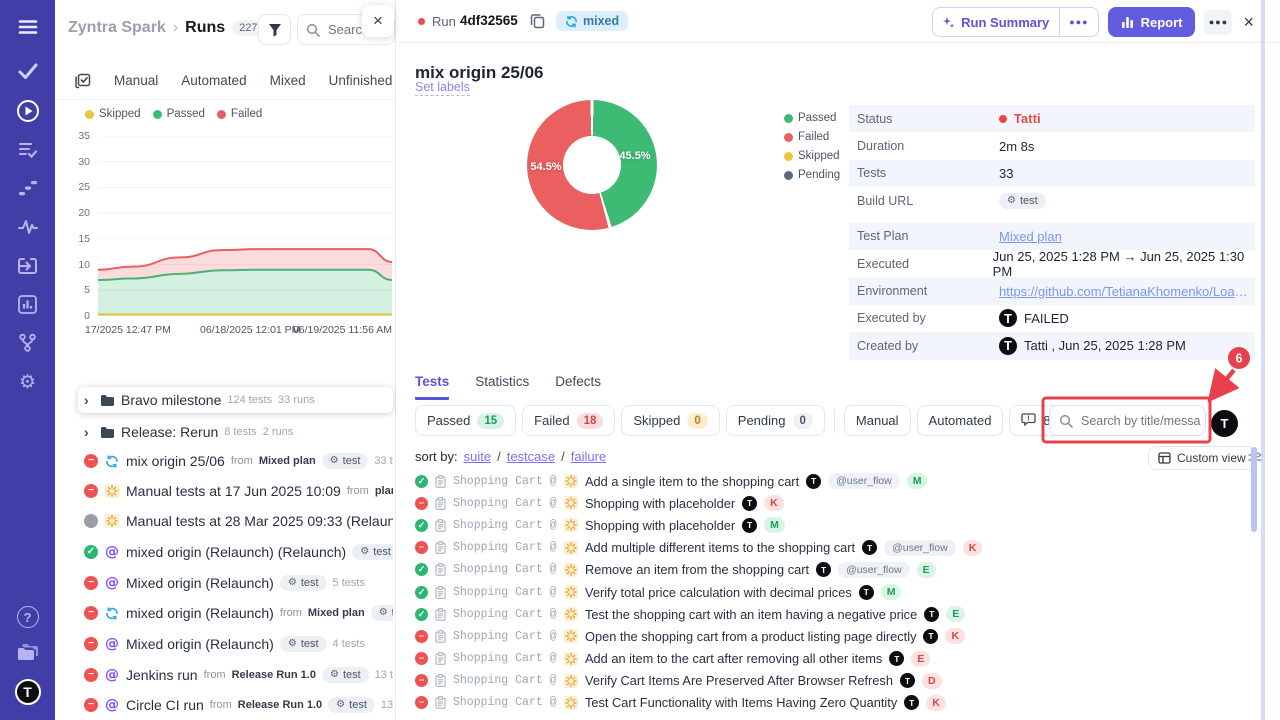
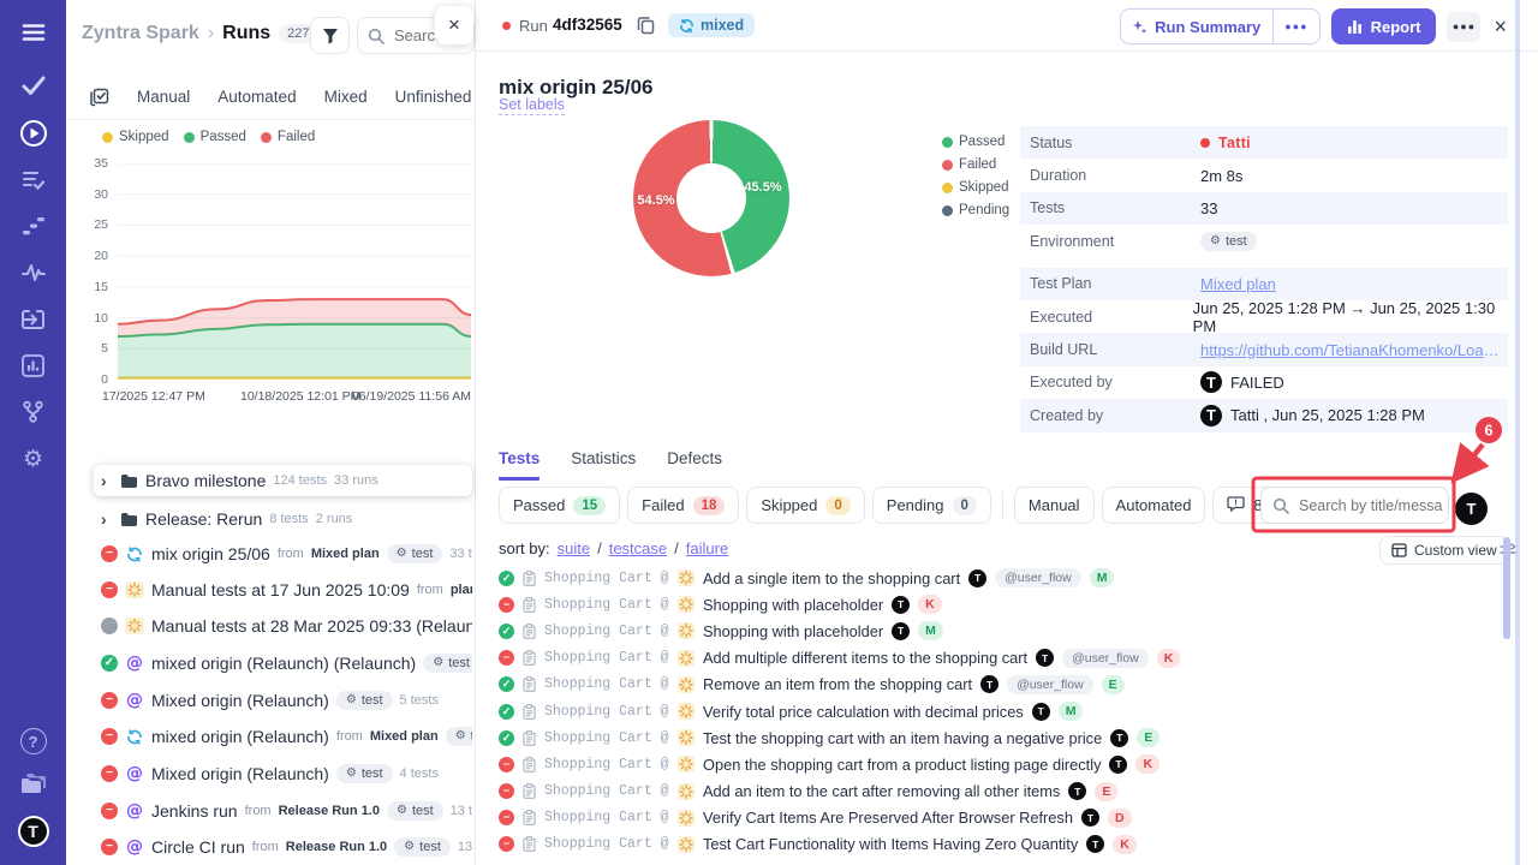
  ⚙
  ?
  T
  Zyntra Spark
  ›
  Runs
  227
  ×
  Manual
  Automated
  Mixed
  Unfinished
  Skipped
  Passed
  Failed
  0
  5
  10
  15
  20
  25
  30
  35
  17/2025 12:47 PM
- 06/18/2025 12:01 PM
+ 10/18/2025 12:01 PM
  06/19/2025 11:56 AM
  ›
  Bravo milestone
  124 tests
  33 runs
  ›
  Release: Rerun
  8 tests
  2 runs
  −
  mix origin 25/06
  from
  Mixed plan
  ⚙
  test
  −
  Manual tests at 17 Jun 2025 10:09
  from
  Manual tests at 28 Mar 2025 09:33 (Relaun
  ✓
  @
  mixed origin (Relaunch) (Relaunch)
  ⚙
  test
  −
  @
  Mixed origin (Relaunch)
  ⚙
  test
  5 tests
  −
  mixed origin (Relaunch)
  from
  Mixed plan
  ⚙
  −
  @
  Mixed origin (Relaunch)
  ⚙
  test
  4 tests
  −
  @
  Jenkins run
  from
  Release Run 1.0
  ⚙
  test
  −
  @
  Circle CI run
  from
  Release Run 1.0
  ⚙
  test
  Run
  4df32565
  mixed
  Run Summary
  ●●●
  Report
  ●●●
  ×
  mix origin 25/06
  Set labels
  45.5%
  54.5%
  Passed
  Failed
  Skipped
  Pending
  Status
  Tatti
  Duration
  2m 8s
  Tests
  33
- Build URL
+ Environment
  ⚙
  test
  Test Plan
  Mixed plan
  Executed
  Jun 25, 2025 1:28 PM → Jun 25, 2025 1:30 PM
- Environment
+ Build URL
  https://github.com/TetianaKhomenko/Load-te
  Executed by
  T
  FAILED
  Created by
  T
  Tatti , Jun 25, 2025 1:28 PM
  Tests
  Statistics
  Defects
  Passed
  15
  Failed
  18
  Skipped
  0
  Pending
  0
  Manual
  Automated
  !
  8
  Search by title/messa
  T
  sort by:
  suite
  /
  testcase
  /
  failure
  Custom view
  ✓
  Add a single item to the shopping cart
  T
  @user_flow
  M
  −
  Shopping with placeholder
  T
  K
  ✓
  Shopping with placeholder
  T
  M
  −
  Add multiple different items to the shopping cart
  T
  @user_flow
  K
  ✓
  Remove an item from the shopping cart
  T
  @user_flow
  E
  ✓
  Verify total price calculation with decimal prices
  T
  M
  ✓
  Test the shopping cart with an item having a negative price
  T
  E
  −
  Open the shopping cart from a product listing page directly
  T
  K
  −
  Add an item to the cart after removing all other items
  T
  E
  −
  Verify Cart Items Are Preserved After Browser Refresh
  T
  D
  −
  Test Cart Functionality with Items Having Zero Quantity
  T
  K
  6
